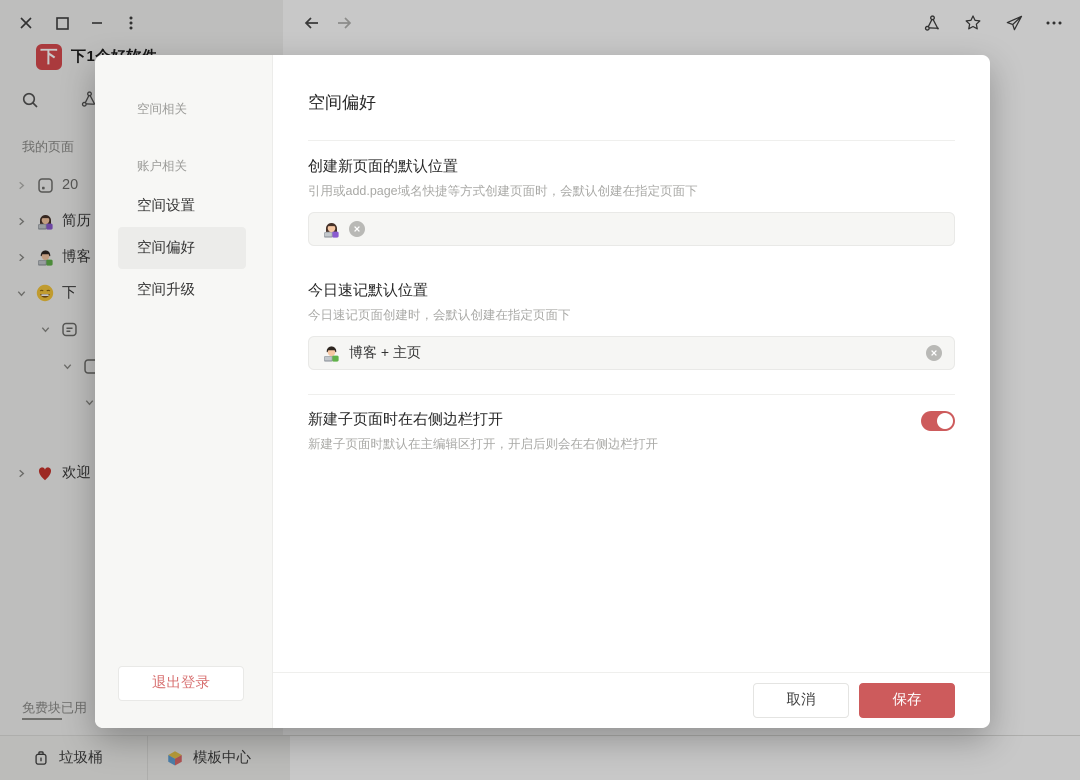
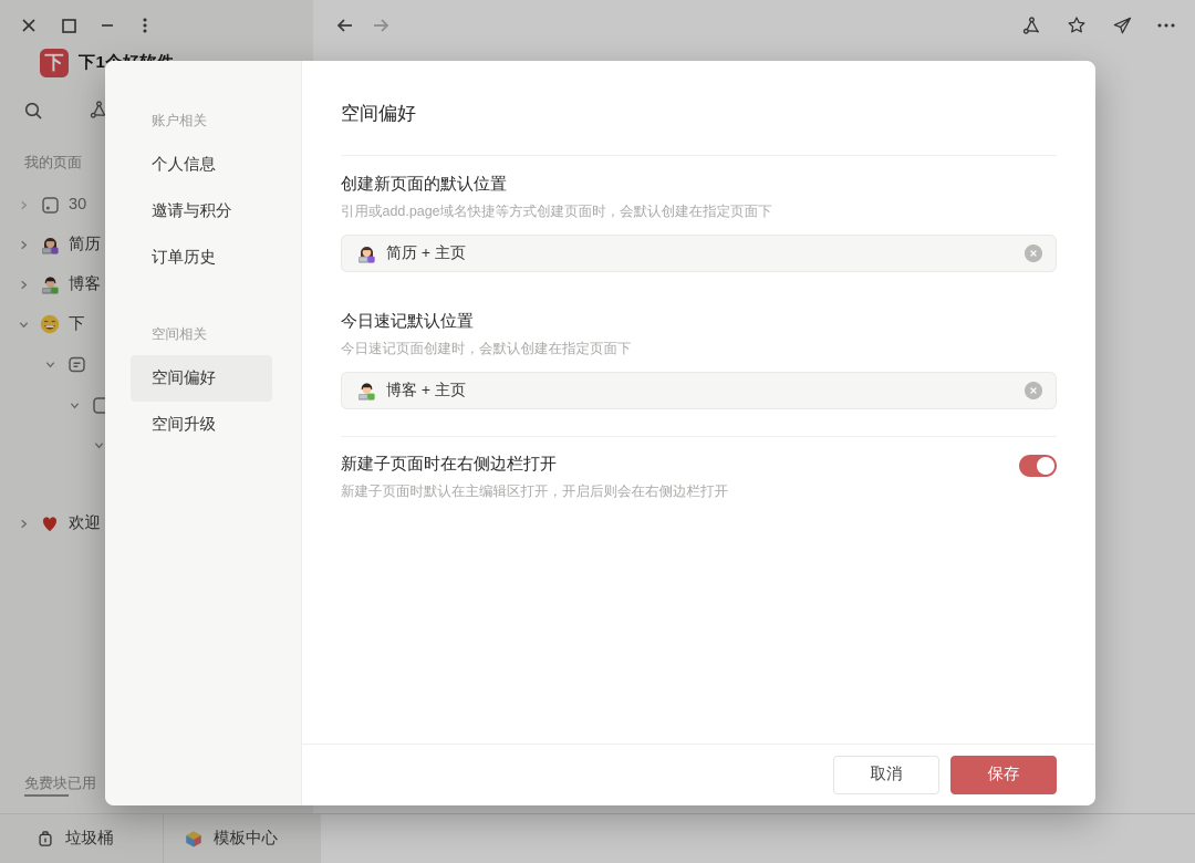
  下
  我的页面
- 20
+ 30
  简历
  博客
  下
  欢迎
  免费块已用
  垃圾桶
  模板中心
- 空间相关
+ 账户相关
+ 个人信息
+ 邀请与积分
+ 订单历史
- 账户相关
+ 空间相关
- 空间设置
  空间偏好
  空间升级
- 退出登录
  空间偏好
  创建新页面的默认位置
  引用或add.page域名快捷等方式创建页面时，会默认创建在指定页面下
+ 简历 + 主页
  今日速记默认位置
  今日速记页面创建时，会默认创建在指定页面下
  博客 + 主页
  新建子页面时在右侧边栏打开
  新建子页面时默认在主编辑区打开，开启后则会在右侧边栏打开
  取消
  保存
